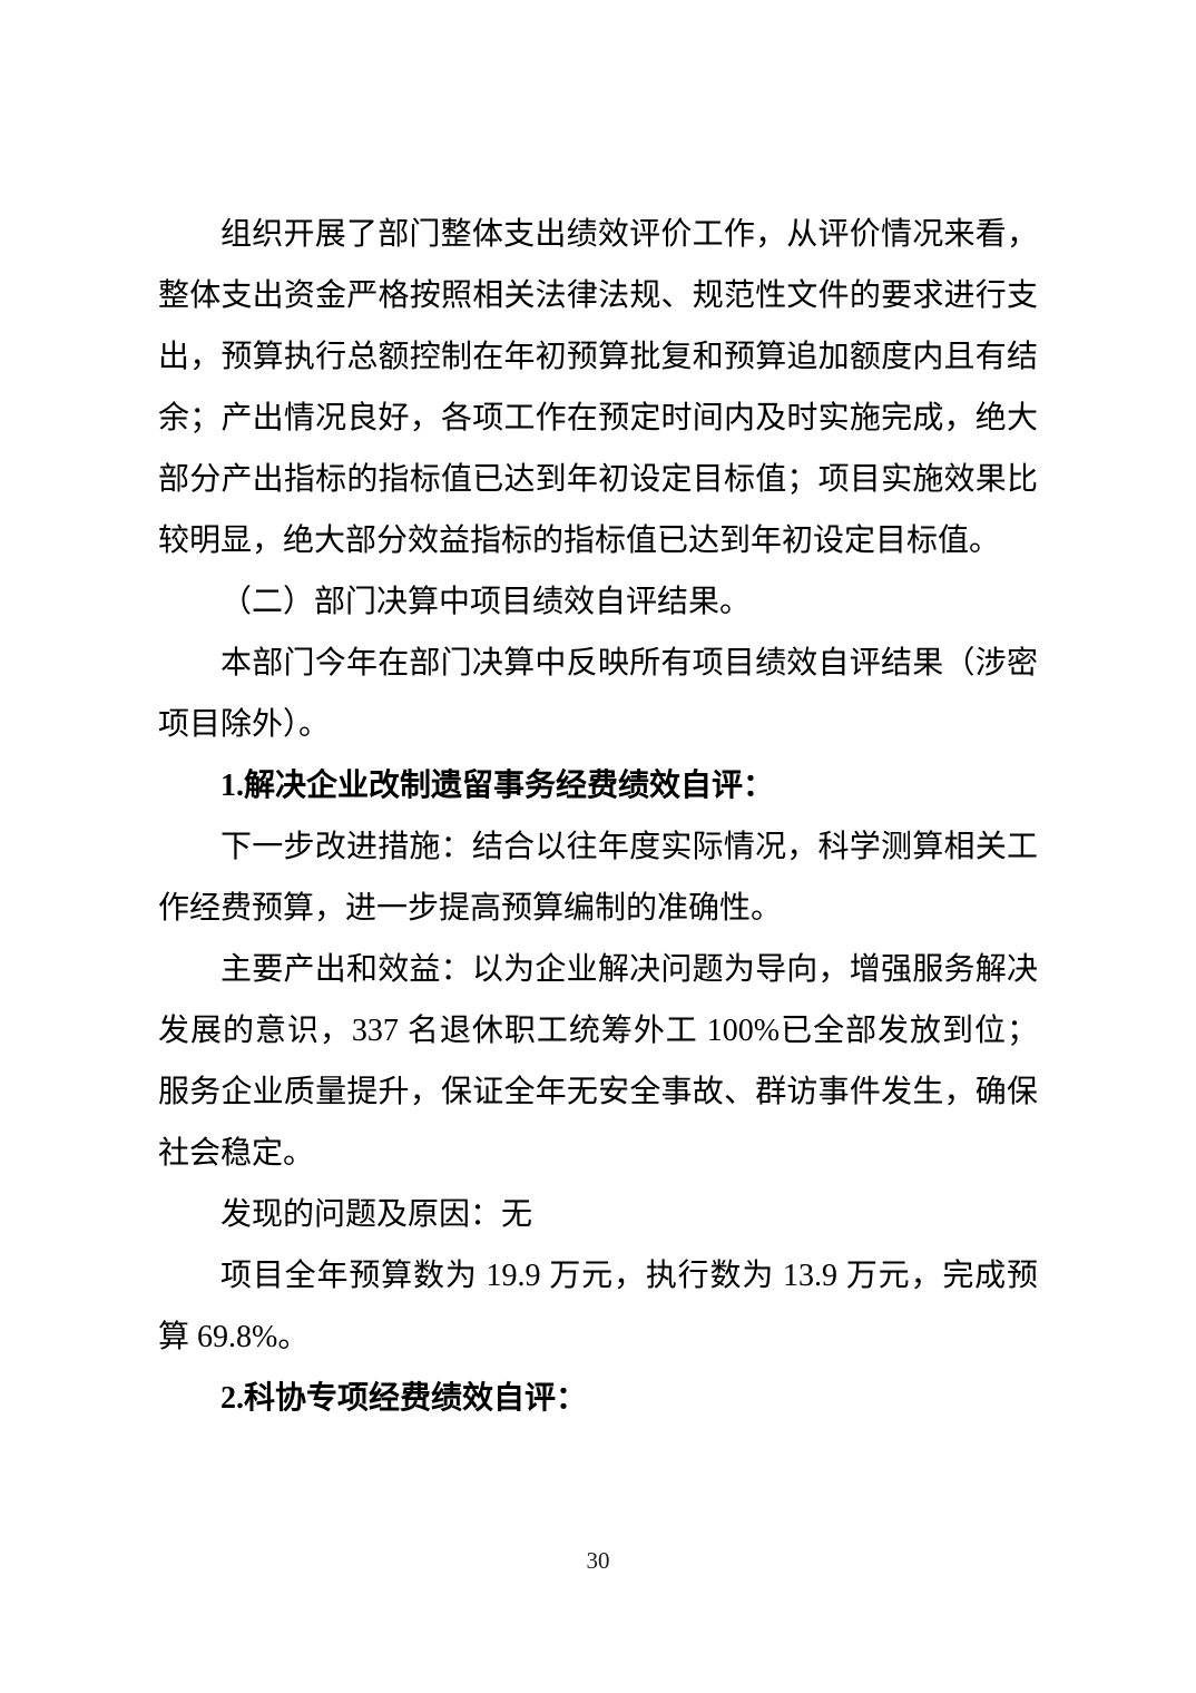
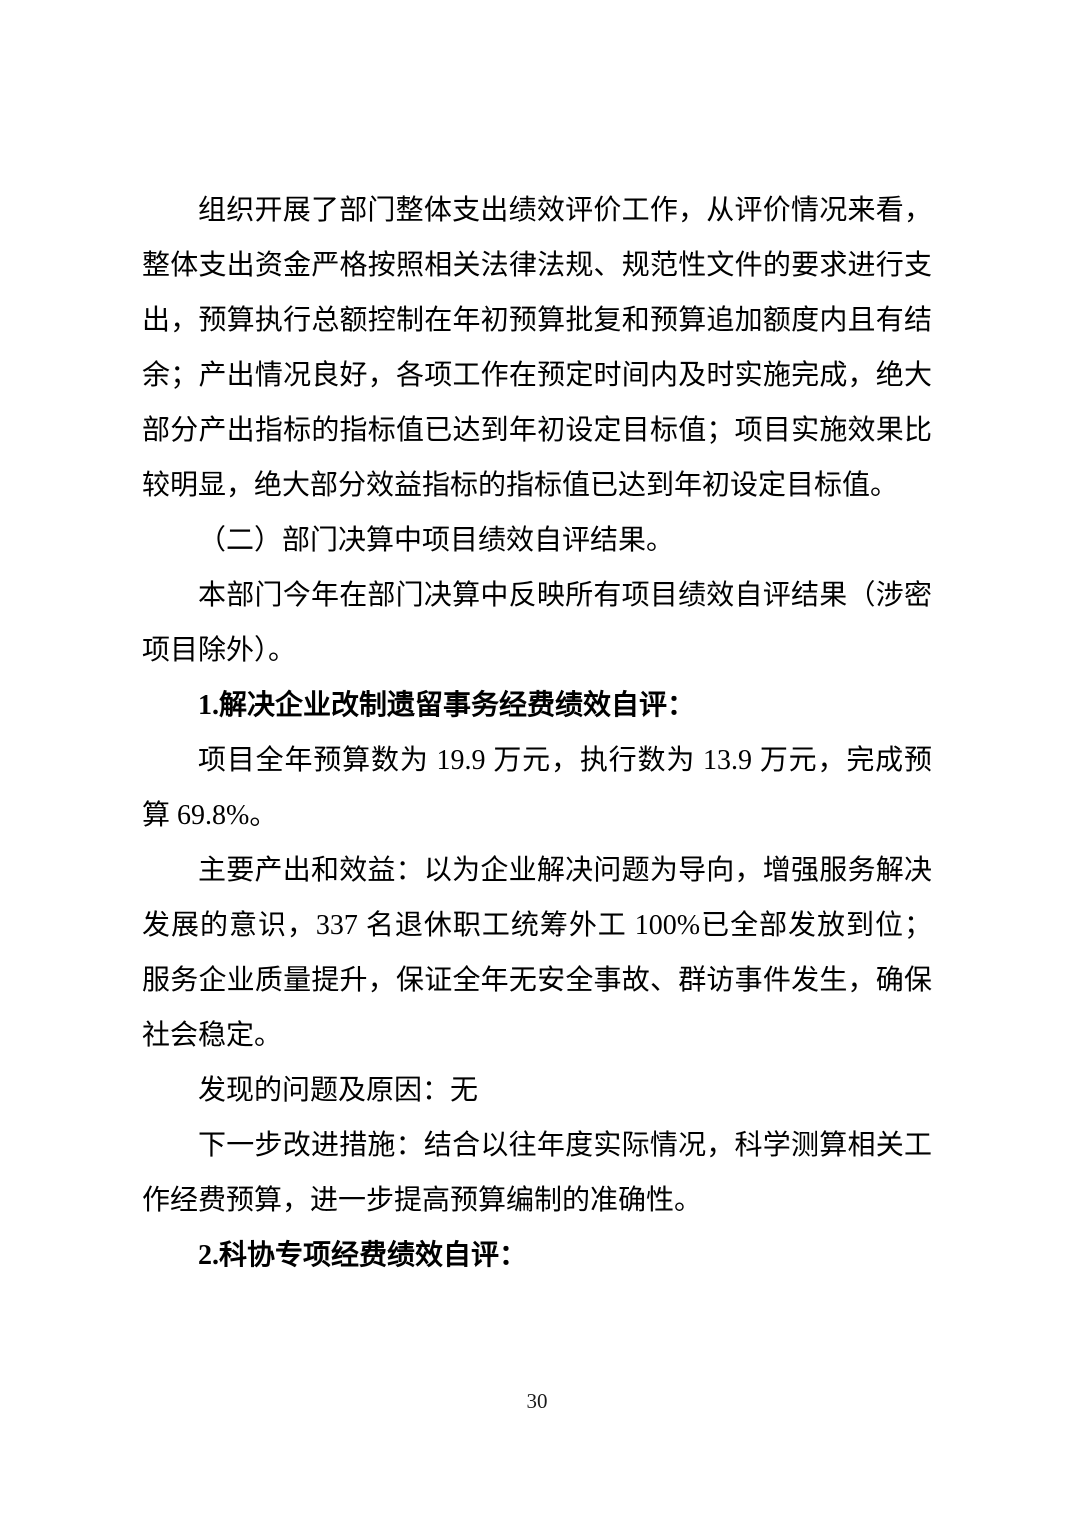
  组织开展了部门整体支出绩效评价工作，从评价情况来看，整体支出资金严格按照相关法律法规、规范性文件的要求进行支出，预算执行总额控制在年初预算批复和预算追加额度内且有结余；产出情况良好，各项工作在预定时间内及时实施完成，绝大部分产出指标的指标值已达到年初设定目标值；项目实施效果比较明显，绝大部分效益指标的指标值已达到年初设定目标值。
  （二）部门决算中项目绩效自评结果。
  本部门今年在部门决算中反映所有项目绩效自评结果（涉密项目除外）。
  1.解决企业改制遗留事务经费绩效自评：
- 下一步改进措施：结合以往年度实际情况，科学测算相关工作经费预算，进一步提高预算编制的准确性。
+ 项目全年预算数为 19.9 万元，执行数为 13.9 万元，完成预算 69.8%。
  主要产出和效益：以为企业解决问题为导向，增强服务解决发展的意识，337 名退休职工统筹外工 100%已全部发放到位；服务企业质量提升，保证全年无安全事故、群访事件发生，确保社会稳定。
  发现的问题及原因：无
- 项目全年预算数为 19.9 万元，执行数为 13.9 万元，完成预算 69.8%。
+ 下一步改进措施：结合以往年度实际情况，科学测算相关工作经费预算，进一步提高预算编制的准确性。
  2.科协专项经费绩效自评：
  30
